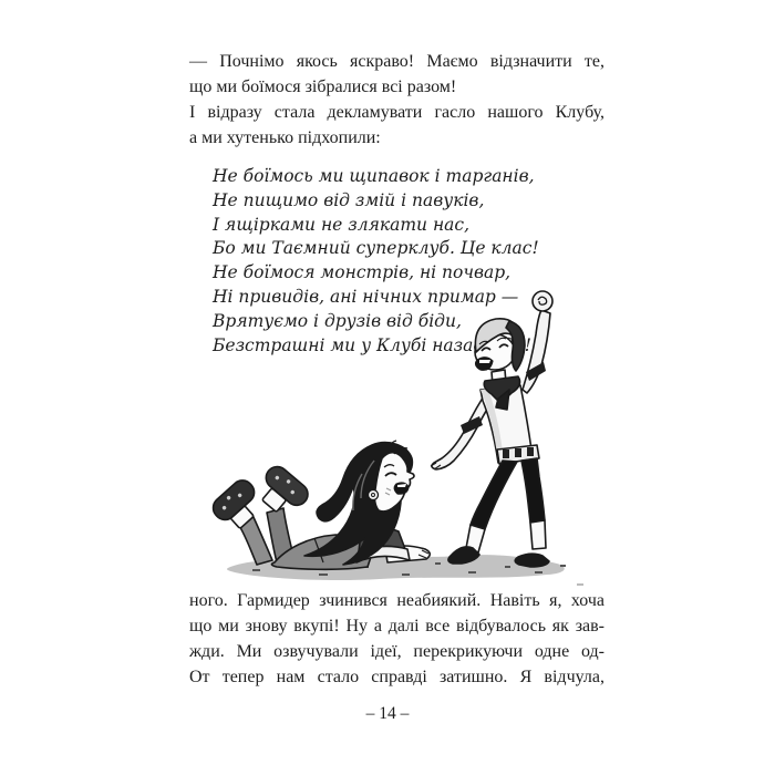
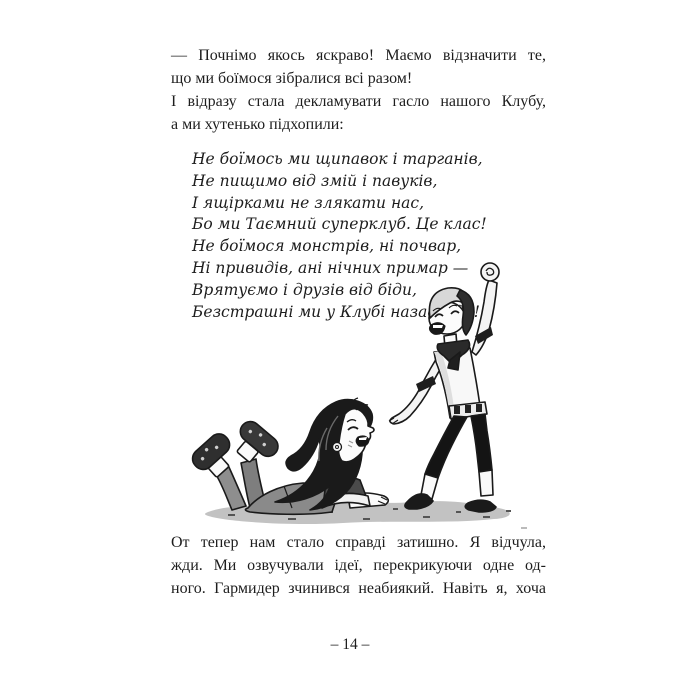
  — Почнімо якось яскраво! Маємо відзначити те,
  що ми боїмося зібралися всі разом!
  І відразу стала декламувати гасло нашого Клубу,
  а ми хутенько підхопили:
  Не боїмось ми щипавок і тарганів,
  Не пищимо від змій і павуків,
  І ящірками не злякати нас,
  Бо ми Таємний суперклуб. Це клас!
  Не боїмося монстрів, ні почвар,
  Ні привидів, ані нічних примар —
  Врятуємо і друзів від біди,
  Безстрашні ми у Клубі наза!
- ного. Гармидер зчинився неабиякий. Навіть я, хоча
+ От тепер нам стало справді затишно. Я відчула,
- що ми знову вкупі! Ну а далі все відбувалось як зав-
  жди. Ми озвучували ідеї, перекрикуючи одне од-
- От тепер нам стало справді затишно. Я відчула,
+ ного. Гармидер зчинився неабиякий. Навіть я, хоча
  – 14 –
